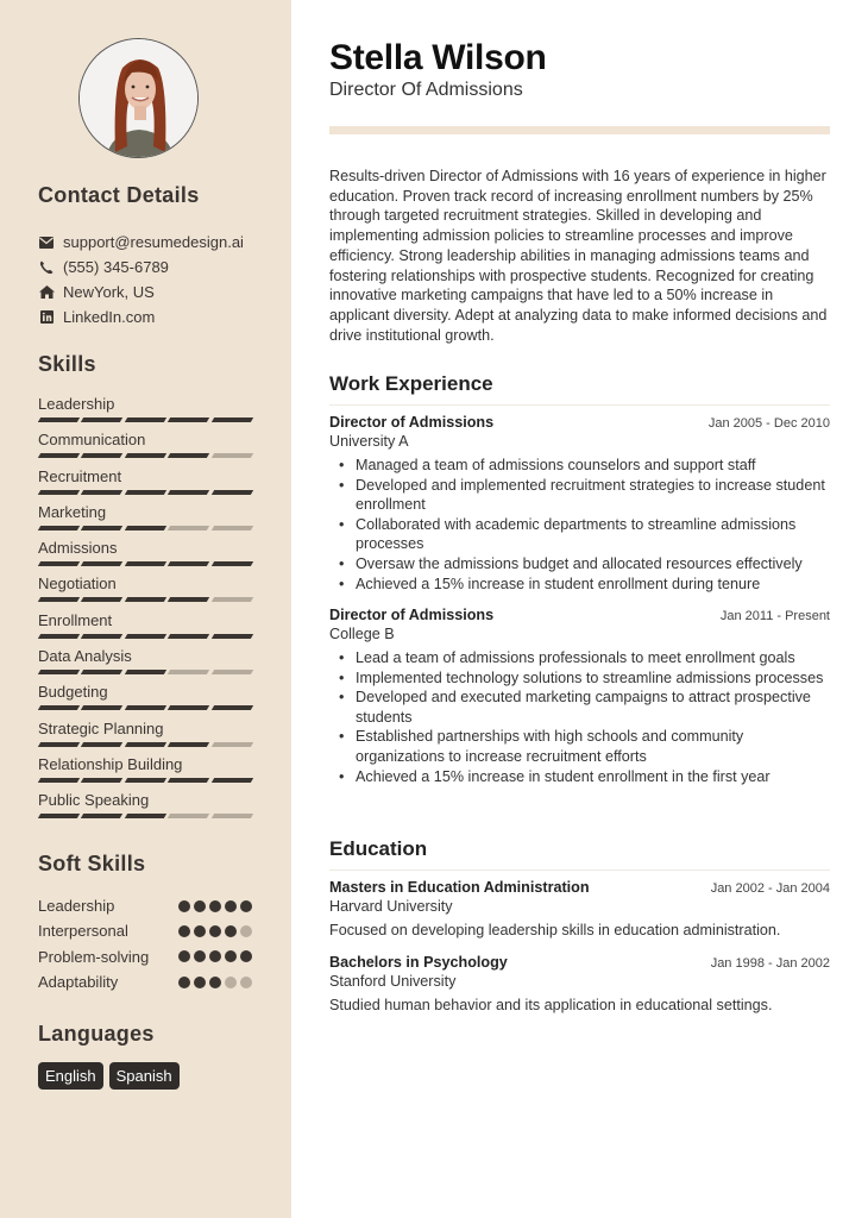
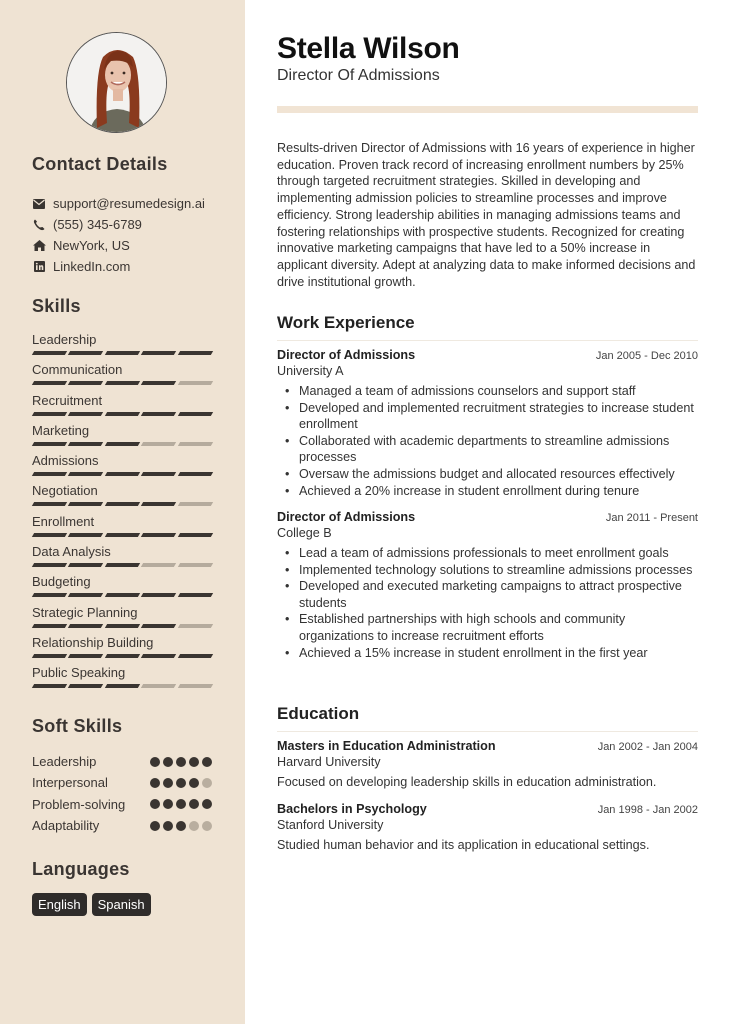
  Contact Details
  support@resumedesign.ai
  (555) 345-6789
  NewYork, US
  LinkedIn.com
  Skills
  Leadership
  Communication
  Recruitment
  Marketing
  Admissions
  Negotiation
  Enrollment
  Data Analysis
  Budgeting
  Strategic Planning
  Relationship Building
  Public Speaking
  Soft Skills
  Leadership
  Interpersonal
  Problem-solving
  Adaptability
  Languages
  English
  Spanish
  Stella Wilson
  Director Of Admissions
  Results-driven Director of Admissions with 16 years of experience in higher education. Proven track record of increasing enrollment numbers by 25% through targeted recruitment strategies. Skilled in developing and implementing admission policies to streamline processes and improve efficiency. Strong leadership abilities in managing admissions teams and fostering relationships with prospective students. Recognized for creating innovative marketing campaigns that have led to a 50% increase in applicant diversity. Adept at analyzing data to make informed decisions and drive institutional growth.
  Work Experience
  Director of Admissions
  Jan 2005 - Dec 2010
  University A
  Managed a team of admissions counselors and support staff
  Developed and implemented recruitment strategies to increase student enrollment
  Collaborated with academic departments to streamline admissions processes
  Oversaw the admissions budget and allocated resources effectively
- Achieved a 15% increase in student enrollment during tenure
+ Achieved a 20% increase in student enrollment during tenure
  Director of Admissions
  Jan 2011 - Present
  College B
  Lead a team of admissions professionals to meet enrollment goals
  Implemented technology solutions to streamline admissions processes
  Developed and executed marketing campaigns to attract prospective students
  Established partnerships with high schools and community organizations to increase recruitment efforts
  Achieved a 15% increase in student enrollment in the first year
  Education
  Masters in Education Administration
  Jan 2002 - Jan 2004
  Harvard University
  Focused on developing leadership skills in education administration.
  Bachelors in Psychology
  Jan 1998 - Jan 2002
  Stanford University
  Studied human behavior and its application in educational settings.
